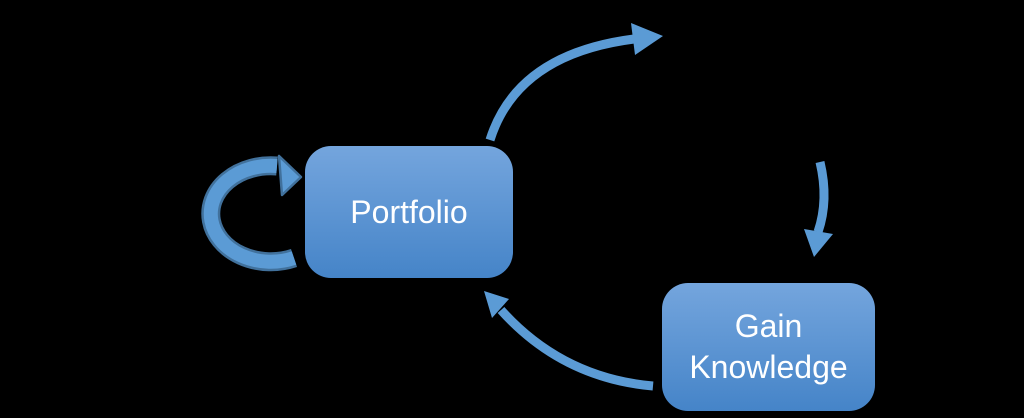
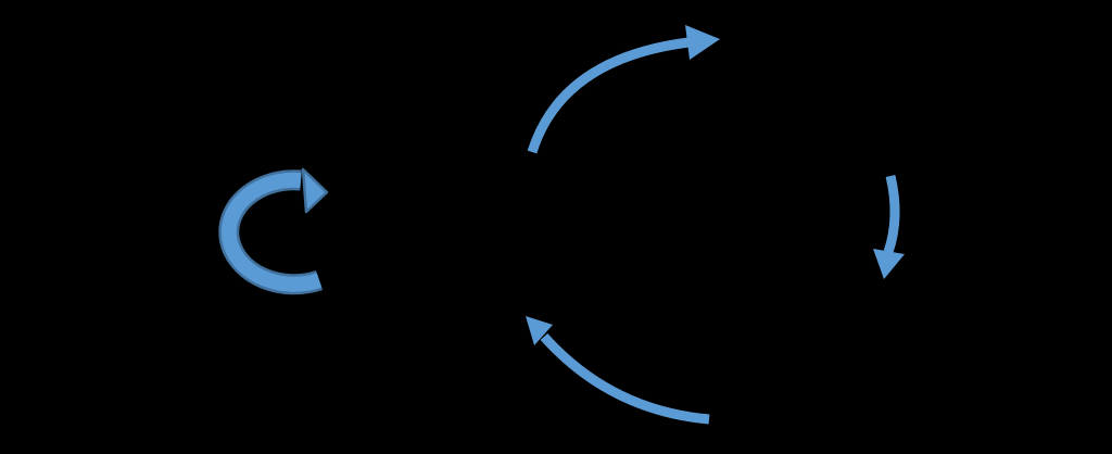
- Portfolio
- Gain Knowledge
